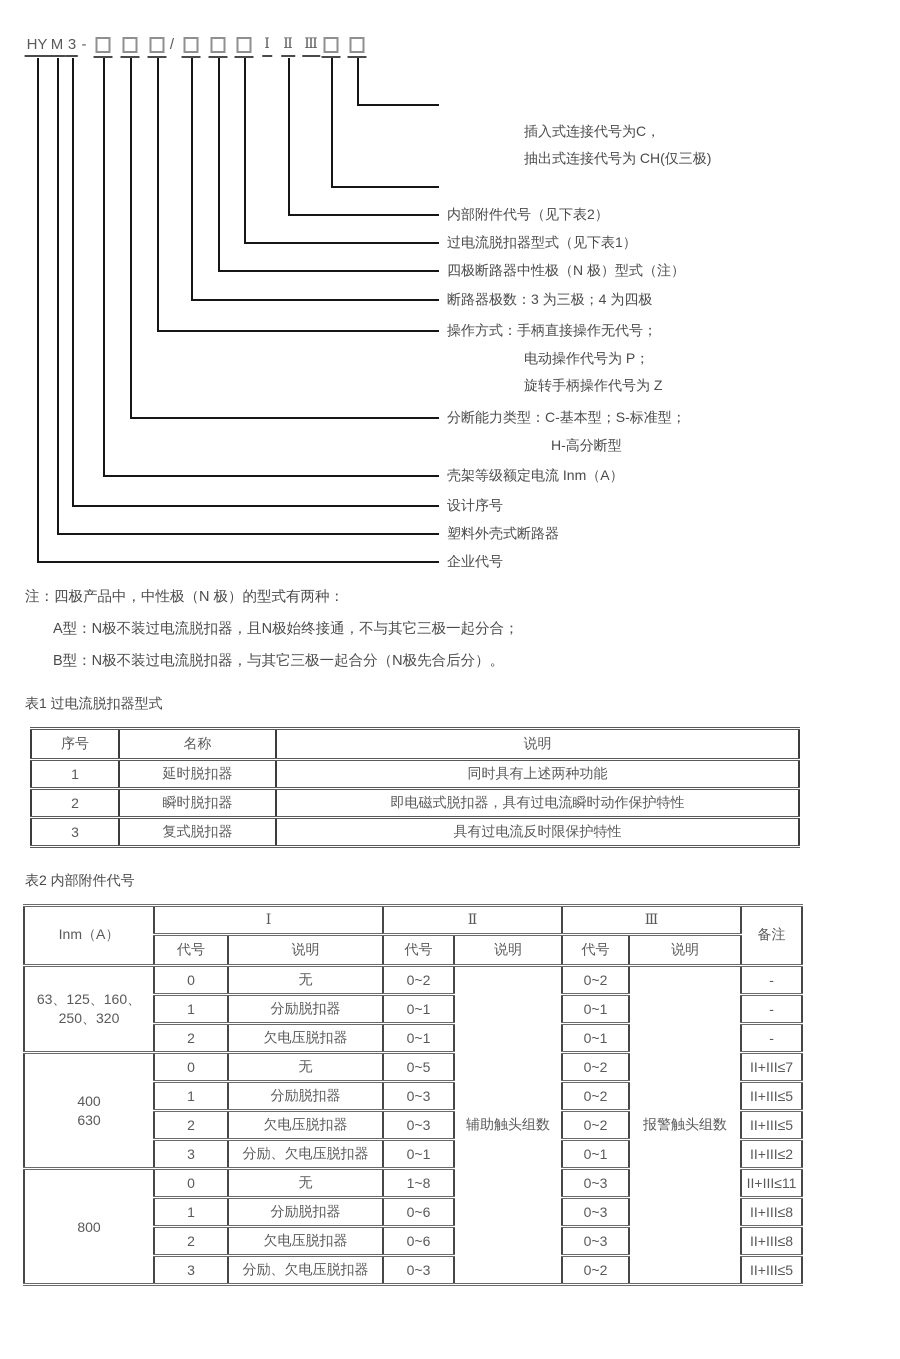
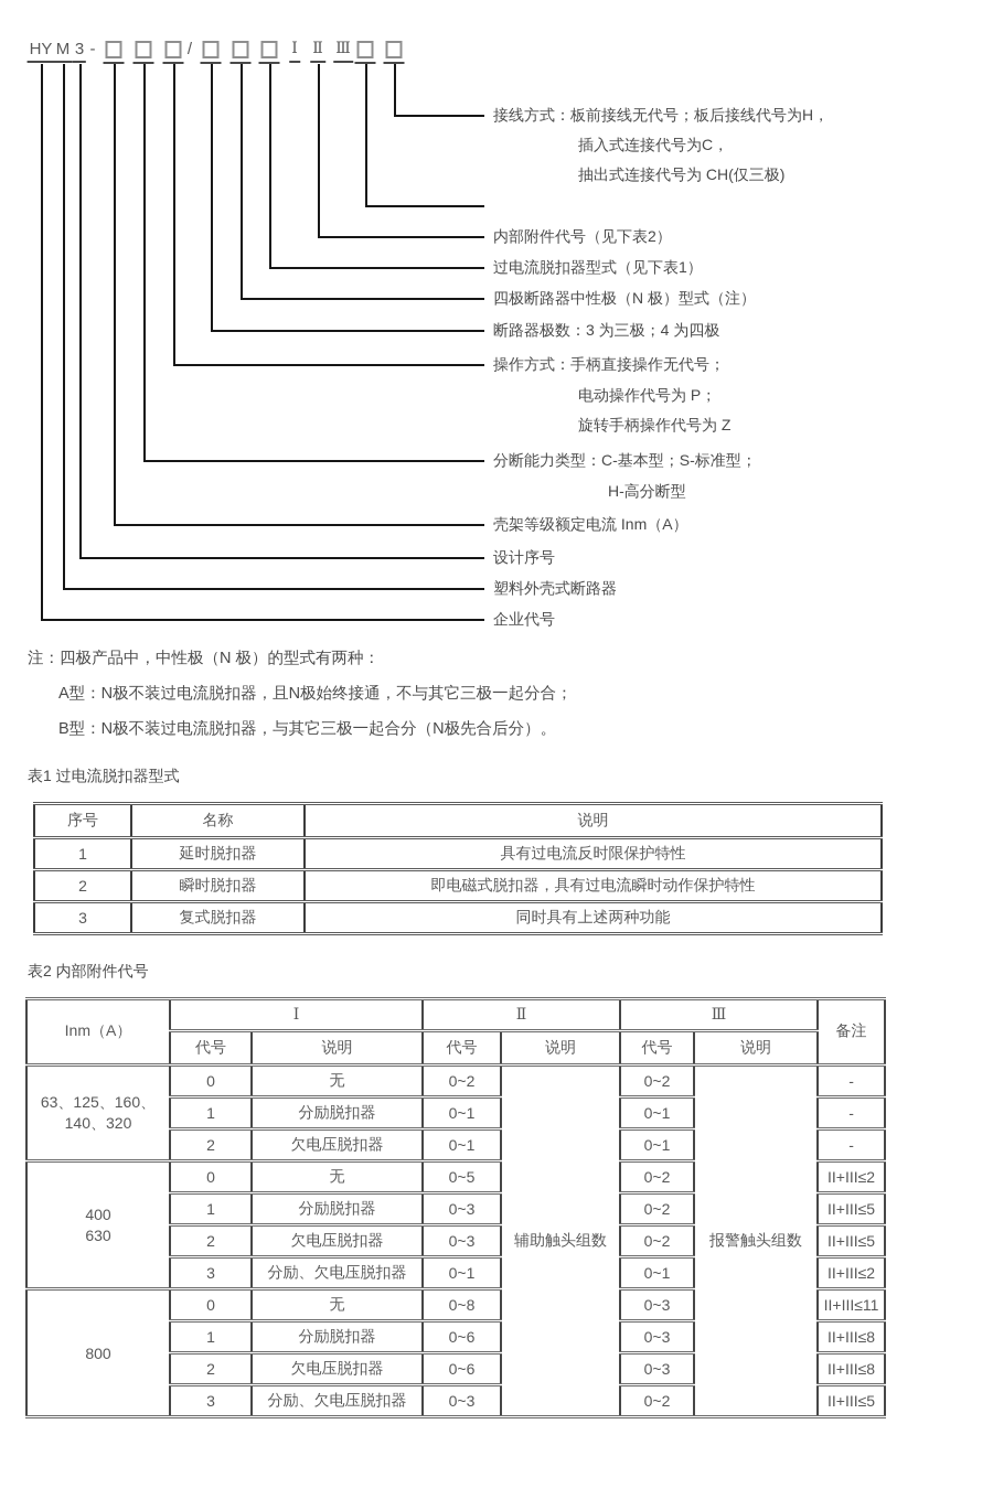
  HY
  M
  3
  -
  /
  Ⅰ
  Ⅱ
  Ⅲ
+ 接线方式：板前接线无代号；板后接线代号为H，
  插入式连接代号为C，
  抽出式连接代号为 CH(仅三极)
  内部附件代号（见下表2）
  过电流脱扣器型式（见下表1）
  四极断路器中性极（N 极）型式（注）
  断路器极数：3 为三极；4 为四极
  操作方式：手柄直接操作无代号；
  电动操作代号为 P；
  旋转手柄操作代号为 Z
  分断能力类型：C-基本型；S-标准型；
  H-高分断型
  壳架等级额定电流 Inm（A）
  设计序号
  塑料外壳式断路器
  企业代号
  注：四极产品中，中性极（N 极）的型式有两种：
  A型：N极不装过电流脱扣器，且N极始终接通，不与其它三极一起分合；
  B型：N极不装过电流脱扣器，与其它三极一起合分（N极先合后分）。
  表1 过电流脱扣器型式
  序号	名称	说明
- 1	延时脱扣器	同时具有上述两种功能
+ 1	延时脱扣器	具有过电流反时限保护特性
  2	瞬时脱扣器	即电磁式脱扣器，具有过电流瞬时动作保护特性
- 3	复式脱扣器	具有过电流反时限保护特性
+ 3	复式脱扣器	同时具有上述两种功能
  表2 内部附件代号
  Inm（A）	Ⅰ	Ⅱ	Ⅲ	备注
  代号	说明	代号	说明	代号	说明
- 63、125、160、 250、320	0	无	0~2	辅助触头组数	0~2	报警触头组数	-
+ 63、125、160、 140、320	0	无	0~2	辅助触头组数	0~2	报警触头组数	-
  1	分励脱扣器	0~1	0~1	-
  2	欠电压脱扣器	0~1	0~1	-
- 400 630	0	无	0~5	0~2	II+III≤7
+ 400 630	0	无	0~5	0~2	II+III≤2
  1	分励脱扣器	0~3	0~2	II+III≤5
  2	欠电压脱扣器	0~3	0~2	II+III≤5
  3	分励、欠电压脱扣器	0~1	0~1	II+III≤2
- 800	0	无	1~8	0~3	II+III≤11
+ 800	0	无	0~8	0~3	II+III≤11
  1	分励脱扣器	0~6	0~3	II+III≤8
  2	欠电压脱扣器	0~6	0~3	II+III≤8
  3	分励、欠电压脱扣器	0~3	0~2	II+III≤5
